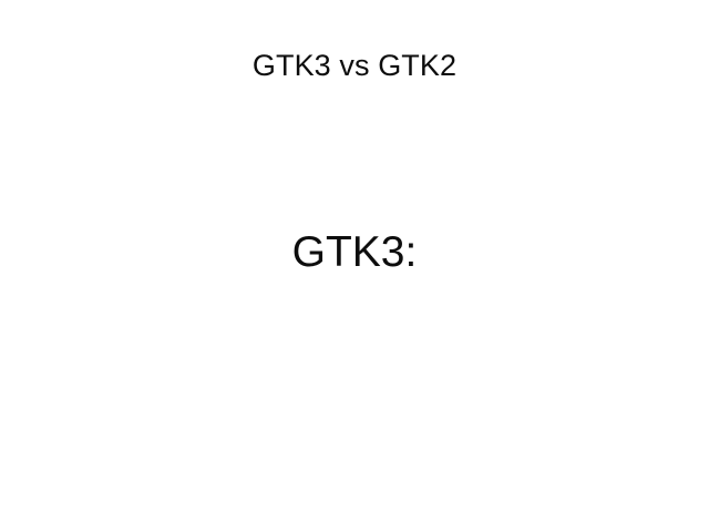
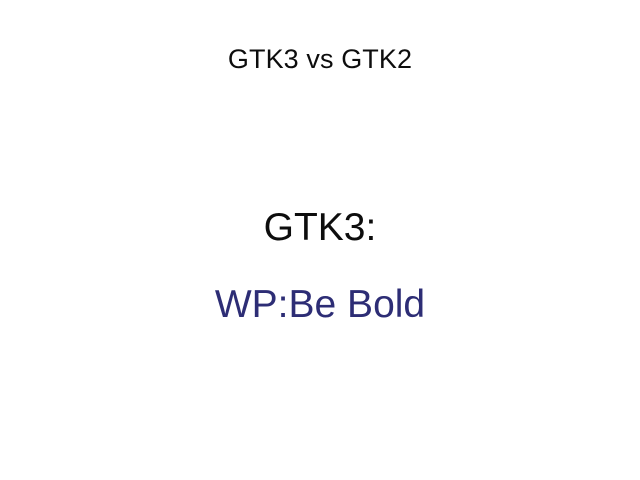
  GTK3 vs GTK2
  GTK3:
+ WP:Be Bold
